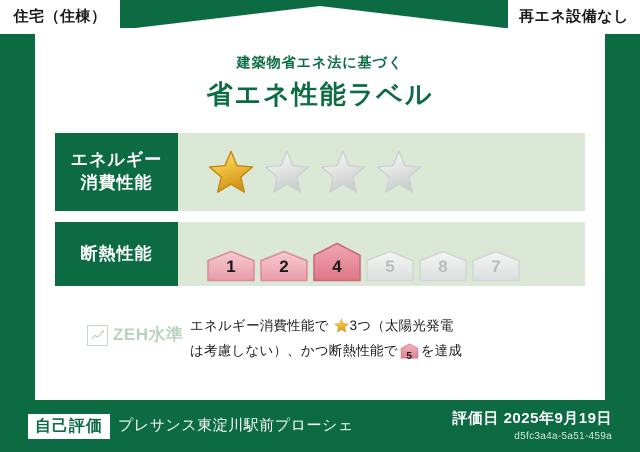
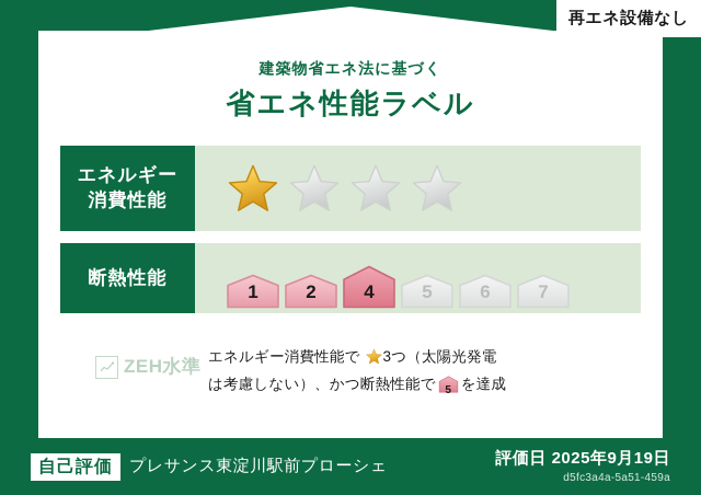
- 住宅（住棟）
  再エネ設備なし
  建築物省エネ法に基づく
  省エネ性能ラベル
  エネルギー
  消費性能
  断熱性能
  1
  2
  4
  5
- 8
+ 6
  7
  ZEH水準
  エネルギー消費性能で 3つ（太陽光発電
  は考慮しない）、かつ断熱性能で
  5
  を達成
  自己評価
  プレサンス東淀川駅前プローシェ
  評価日 2025年9月19日
  d5fc3a4a-5a51-459a
